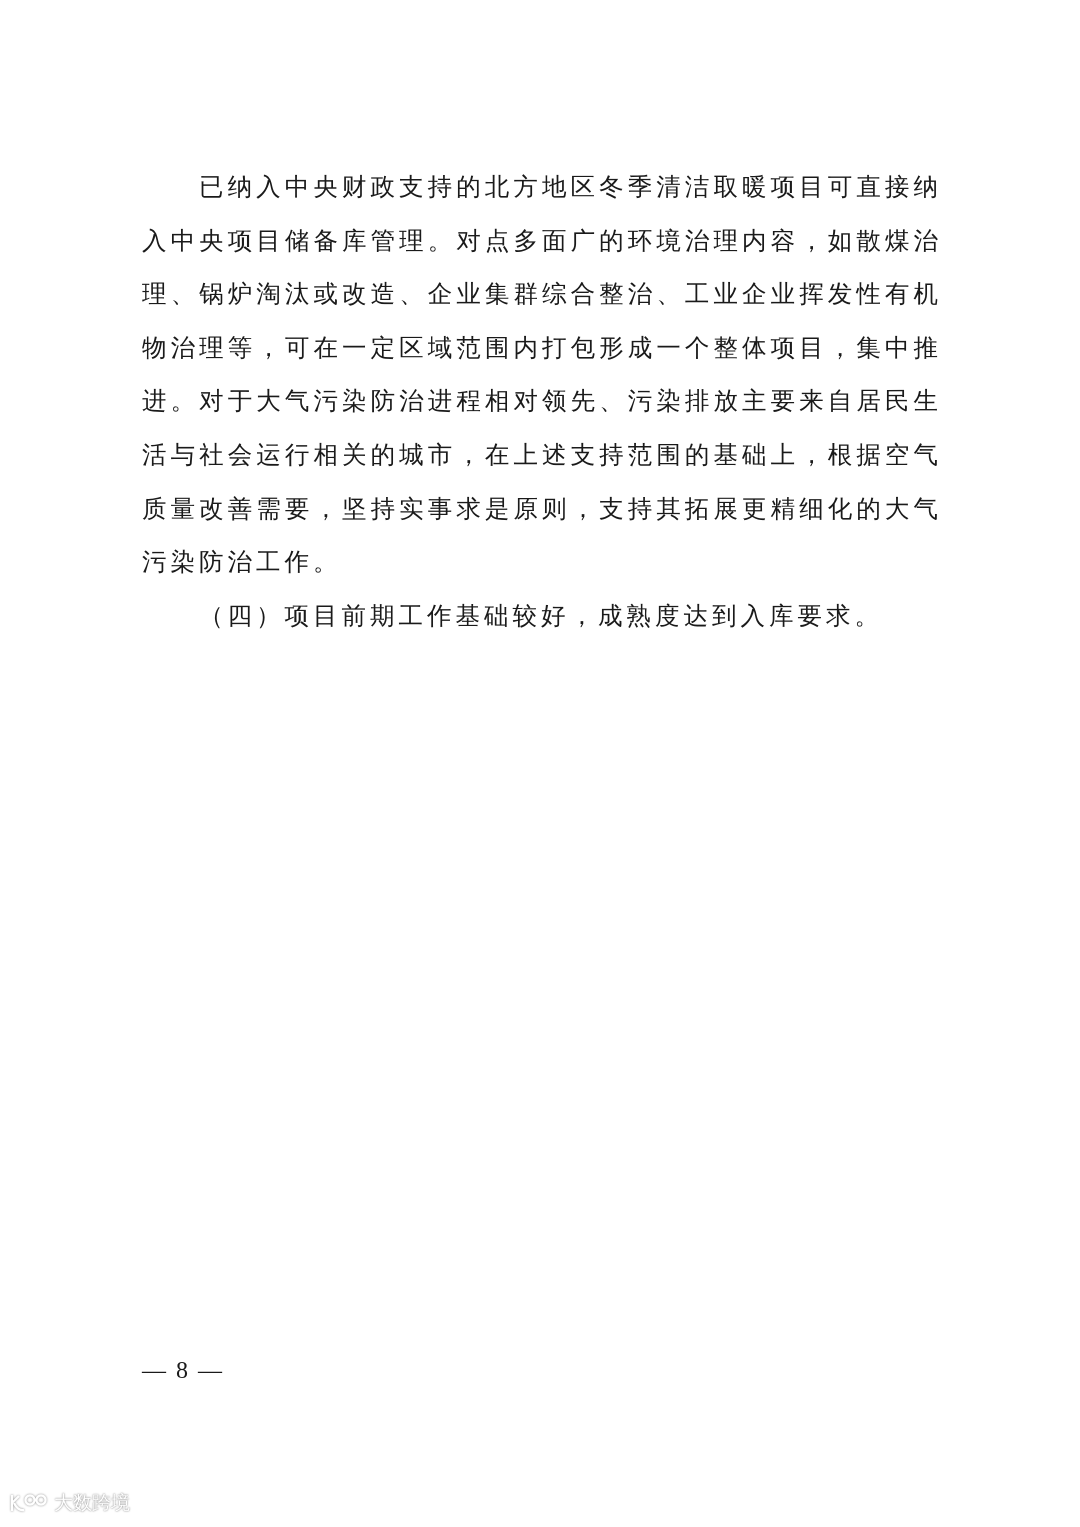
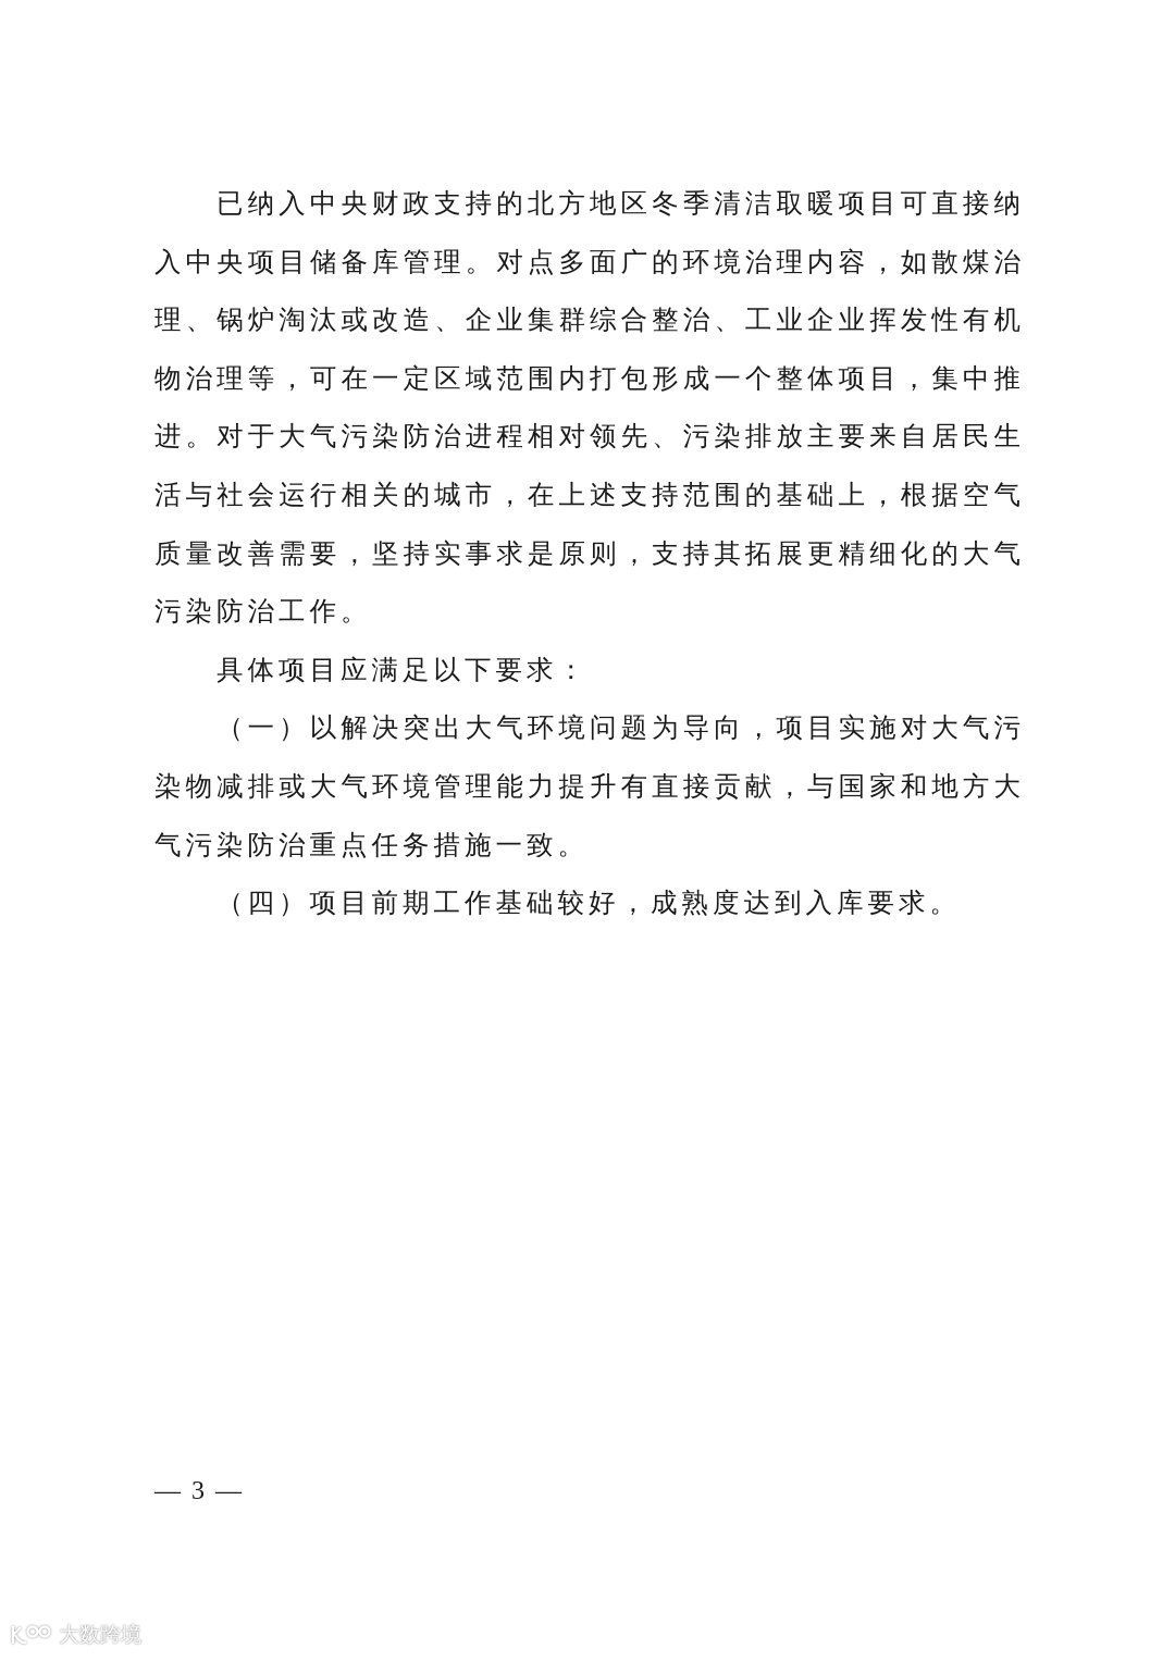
  已纳入中央财政支持的北方地区冬季清洁取暖项目可直接纳入中央项目储备库管理。对点多面广的环境治理内容，如散煤治理、锅炉淘汰或改造、企业集群综合整治、工业企业挥发性有机物治理等，可在一定区域范围内打包形成一个整体项目，集中推进。对于大气污染防治进程相对领先、污染排放主要来自居民生活与社会运行相关的城市，在上述支持范围的基础上，根据空气质量改善需要，坚持实事求是原则，支持其拓展更精细化的大气污染防治工作。
+ 具体项目应满足以下要求：
+ （一）以解决突出大气环境问题为导向，项目实施对大气污染物减排或大气环境管理能力提升有直接贡献，与国家和地方大气污染防治重点任务措施一致。
  （四）项目前期工作基础较好，成熟度达到入库要求。
- — 8 —
+ — 3 —
  大数跨境
